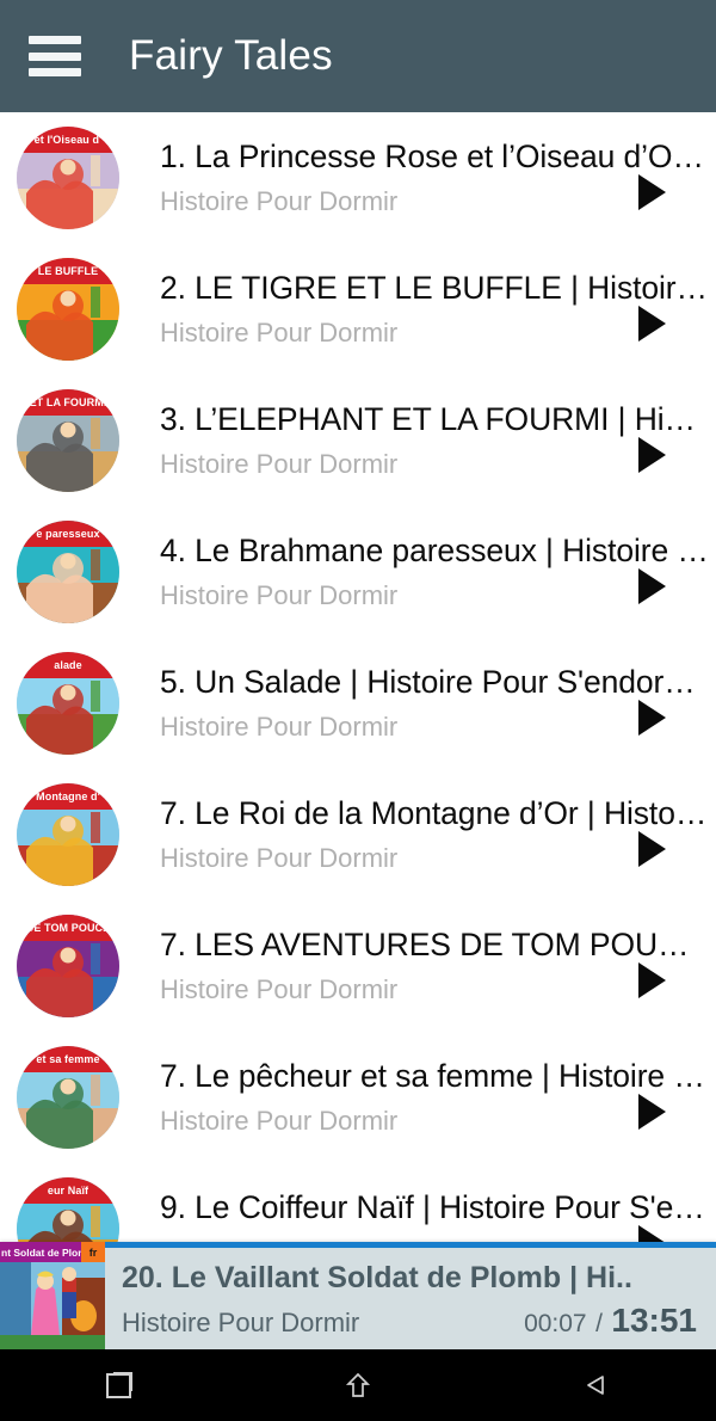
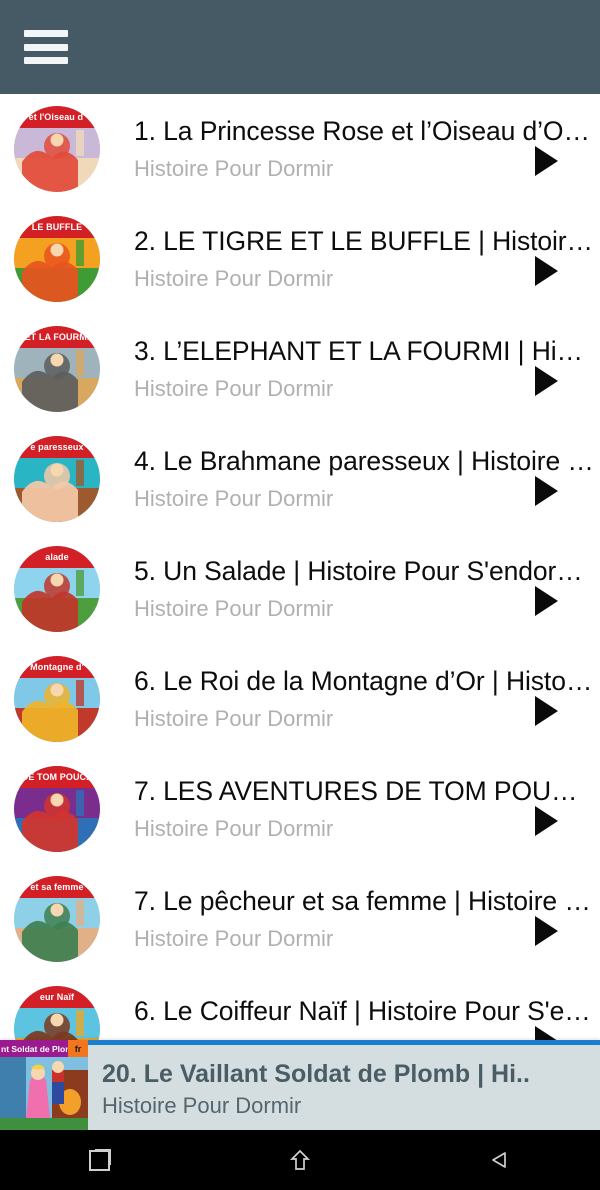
- Fairy Tales
  et l'Oiseau d'
  1. La Princesse Rose et l’Oiseau d’Or |
  Histoire Pour Dormir
  LE BUFFLE
  2. LE TIGRE ET LE BUFFLE | Histoire
  Histoire Pour Dormir
  ET LA FOURMI
  3. L’ELEPHANT ET LA FOURMI | Histoi
  Histoire Pour Dormir
  e paresseux
  4. Le Brahmane paresseux | Histoire P
  Histoire Pour Dormir
  alade
  5. Un Salade | Histoire Pour S'endormi
  Histoire Pour Dormir
  Montagne d'
- 7. Le Roi de la Montagne d’Or | Histoir…
+ 6. Le Roi de la Montagne d’Or | Histoir…
  Histoire Pour Dormir
  DE TOM POUCE
  7. LES AVENTURES DE TOM POUCE
  Histoire Pour Dormir
  et sa femme
  7. Le pêcheur et sa femme | Histoire P…
  Histoire Pour Dormir
  eur Naïf
- 9. Le Coiffeur Naïf | Histoire Pour S'en…
+ 6. Le Coiffeur Naïf | Histoire Pour S'en…
  nt Soldat de Plo
  fr
  20. Le Vaillant Soldat de Plomb | Hi..
  Histoire Pour Dormir
- 00:07 / 13:51
